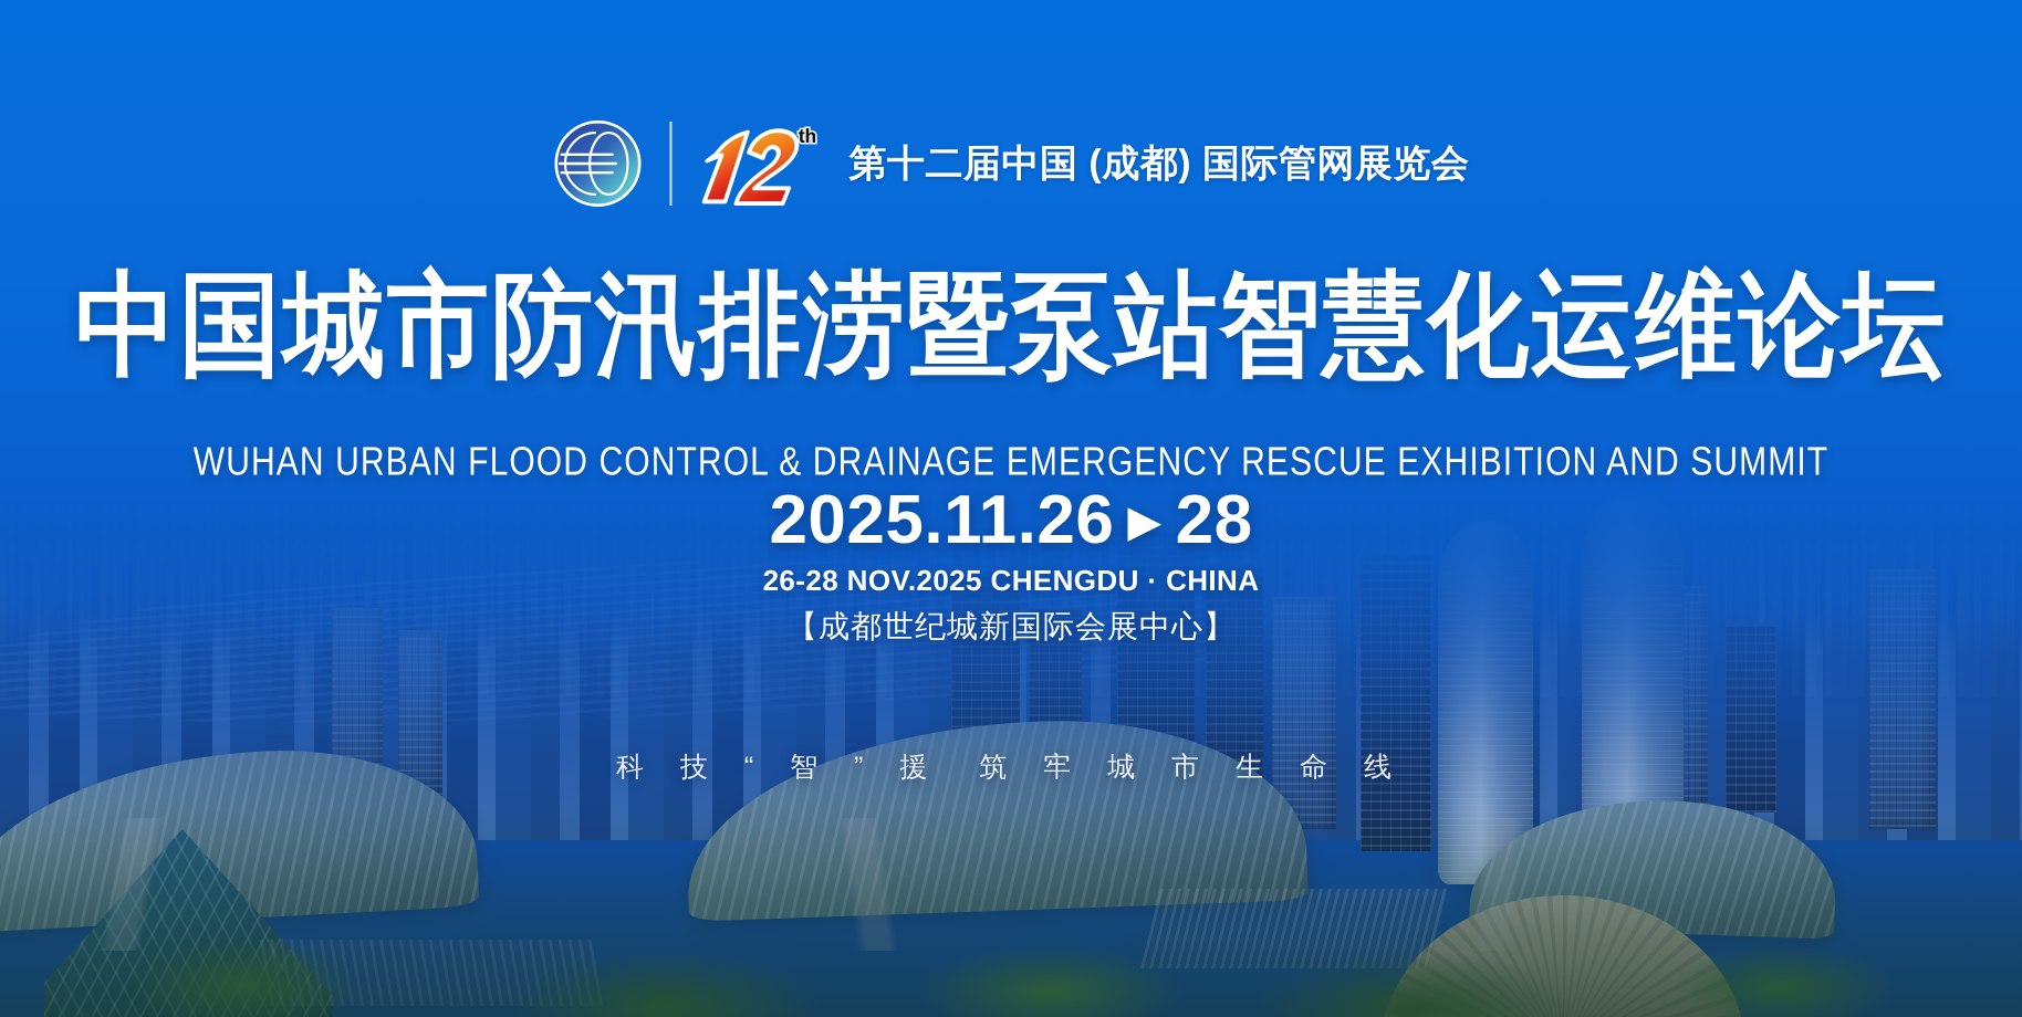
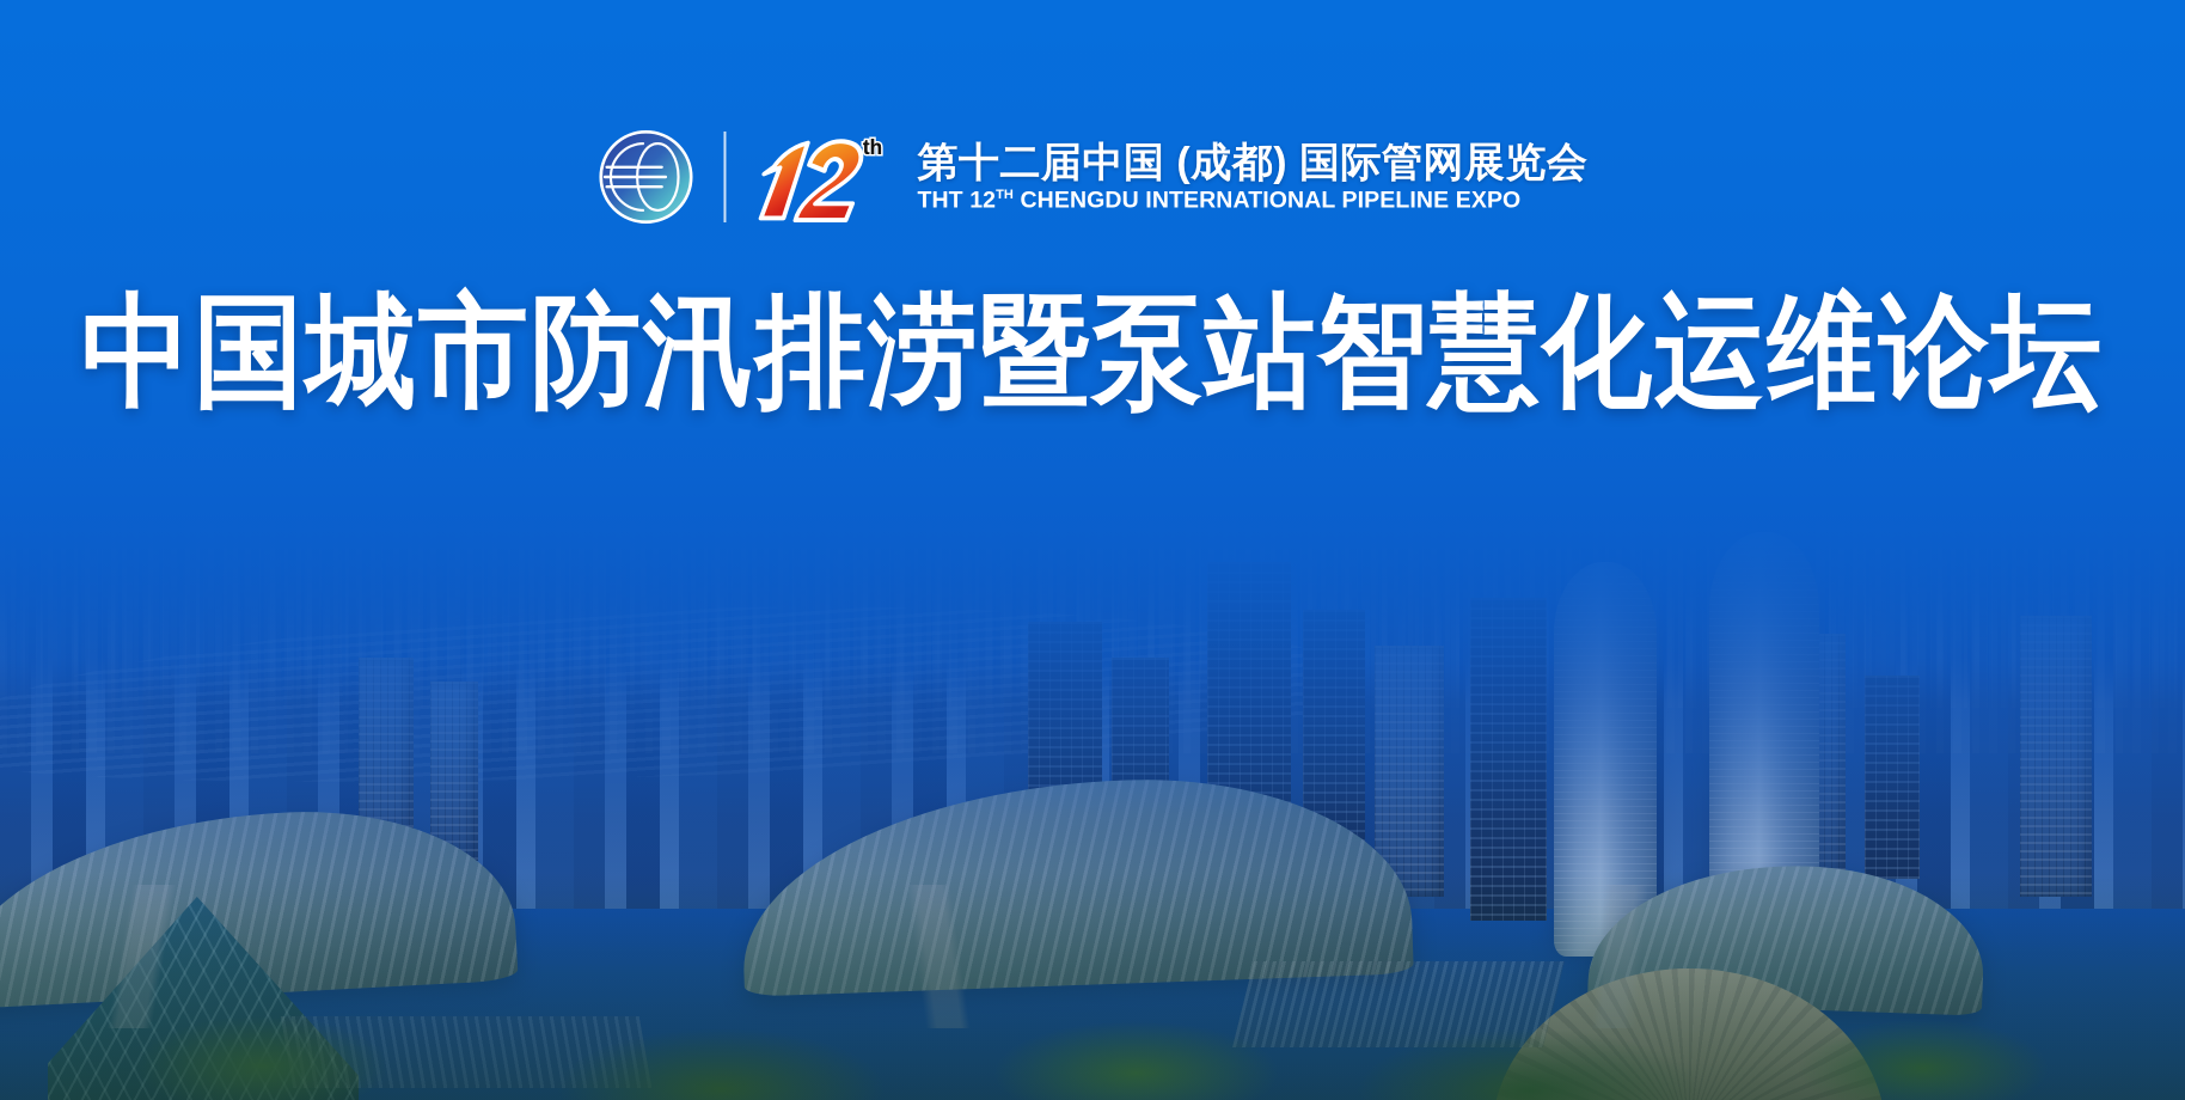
  th
  第十二届中国 (成都) 国际管网展览会
+ THT 12TH CHENGDU INTERNATIONAL PIPELINE EXPO
  中国城市防汛排涝暨泵站智慧化运维论坛
- WUHAN URBAN FLOOD CONTROL & DRAINAGE EMERGENCY RESCUE EXHIBITION AND SUMMIT
- 2025.11.26 ▶ 28
- 26-28 NOV.2025 CHENGDU · CHINA
- 【成都世纪城新国际会展中心】
- 科 技 “ 智 ” 援 筑 牢 城 市 生 命 线
